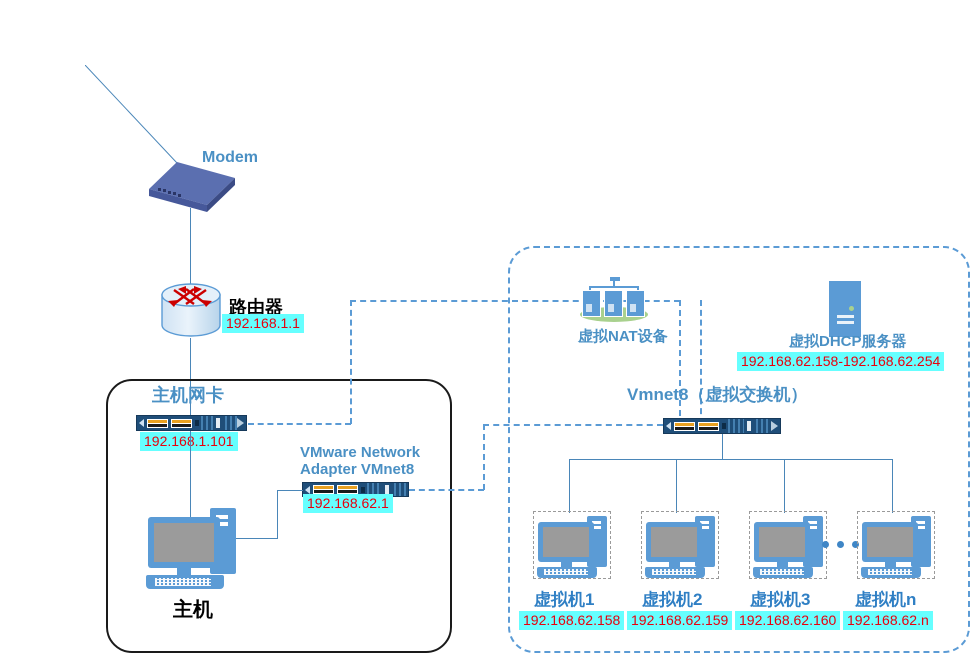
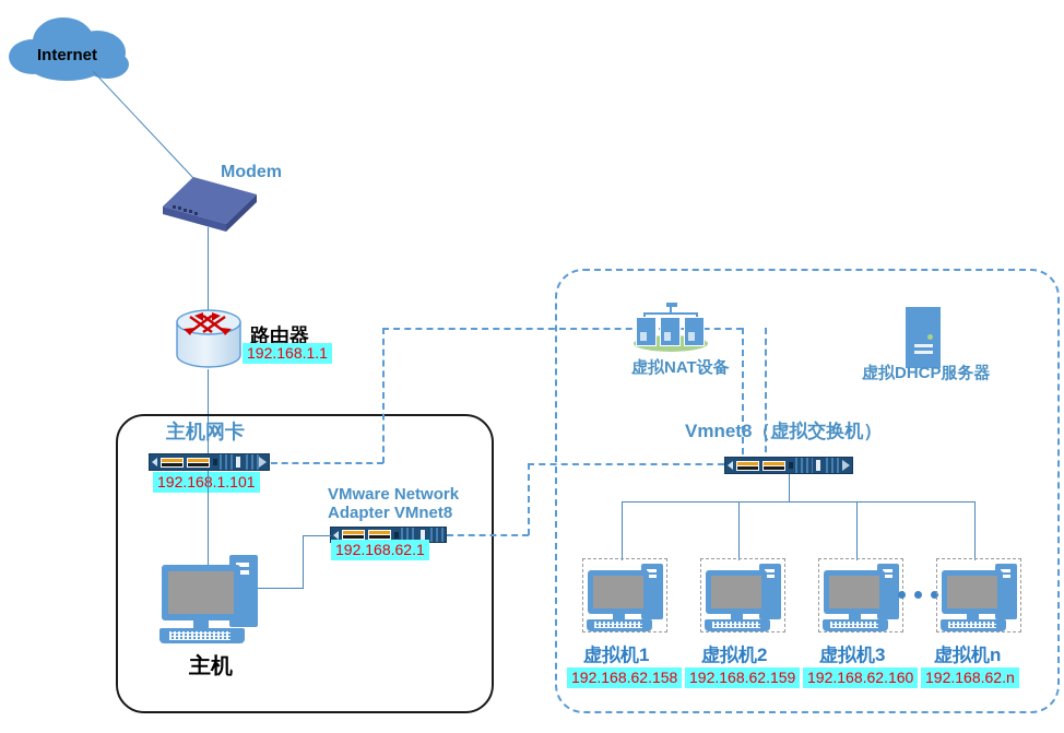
+ Internet
  Modem
  路由器
  192.168.1.1
  主机网卡
  192.16.1.101
  VMware Network
  Adapter VMnet8
  192.168.62.1
  主机
  虚拟NAT设备
  虚拟DHCP服务器
- 192.168.62.158-192.168.62.254
  Vmnet8（虚拟交换机）
  虚拟机1
  192.168.62.158
  虚拟机2
  192.168.62.159
  虚拟机3
  192.168.62.160
  虚拟机n
  192.168.62.n
